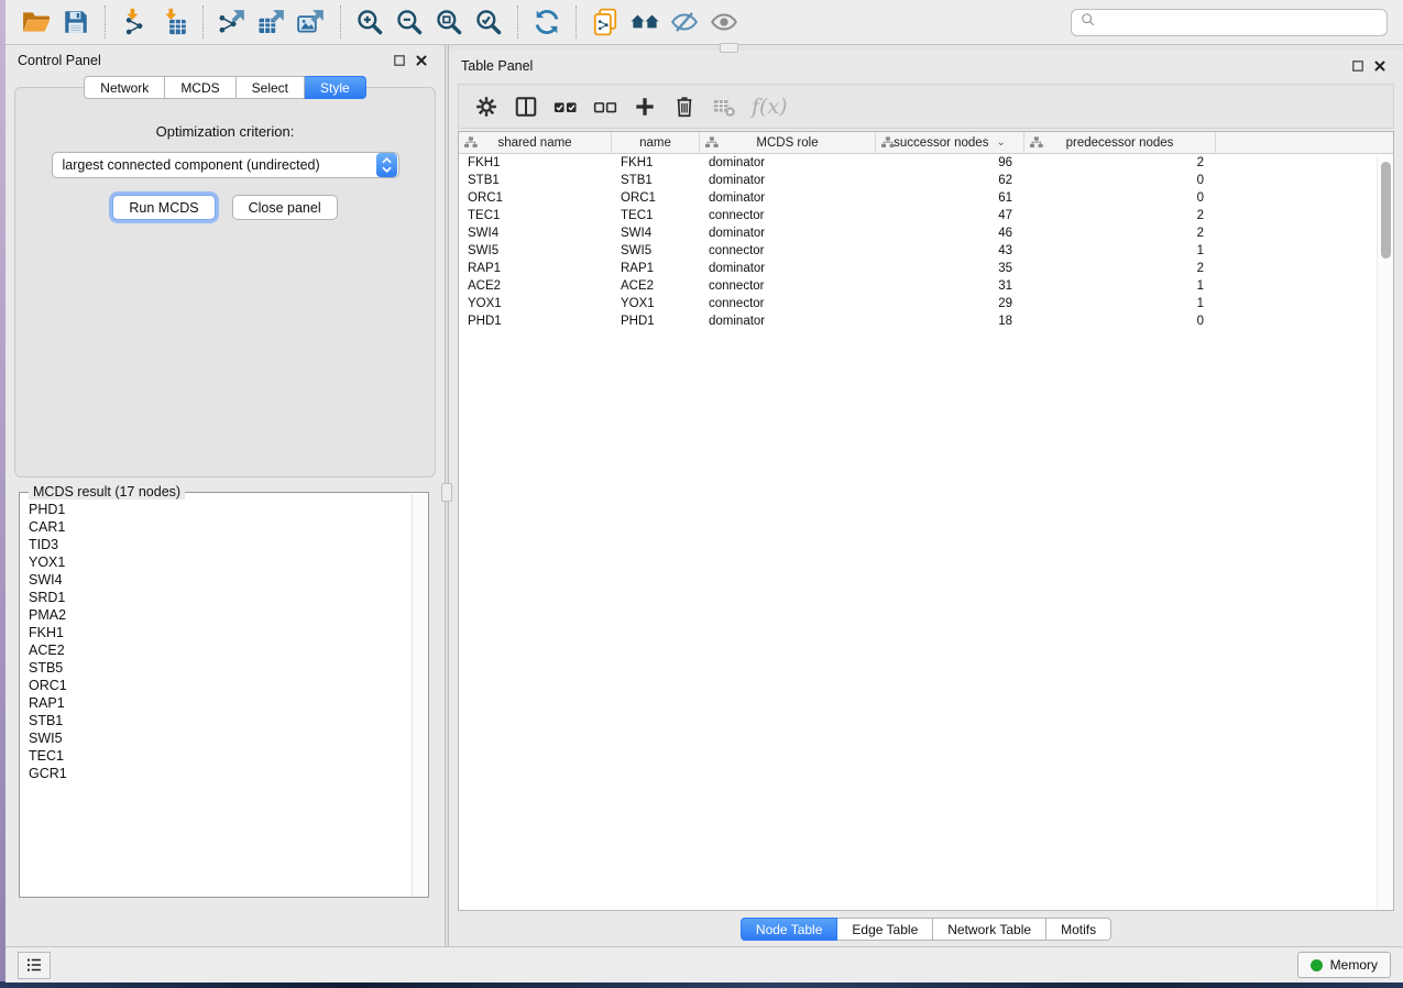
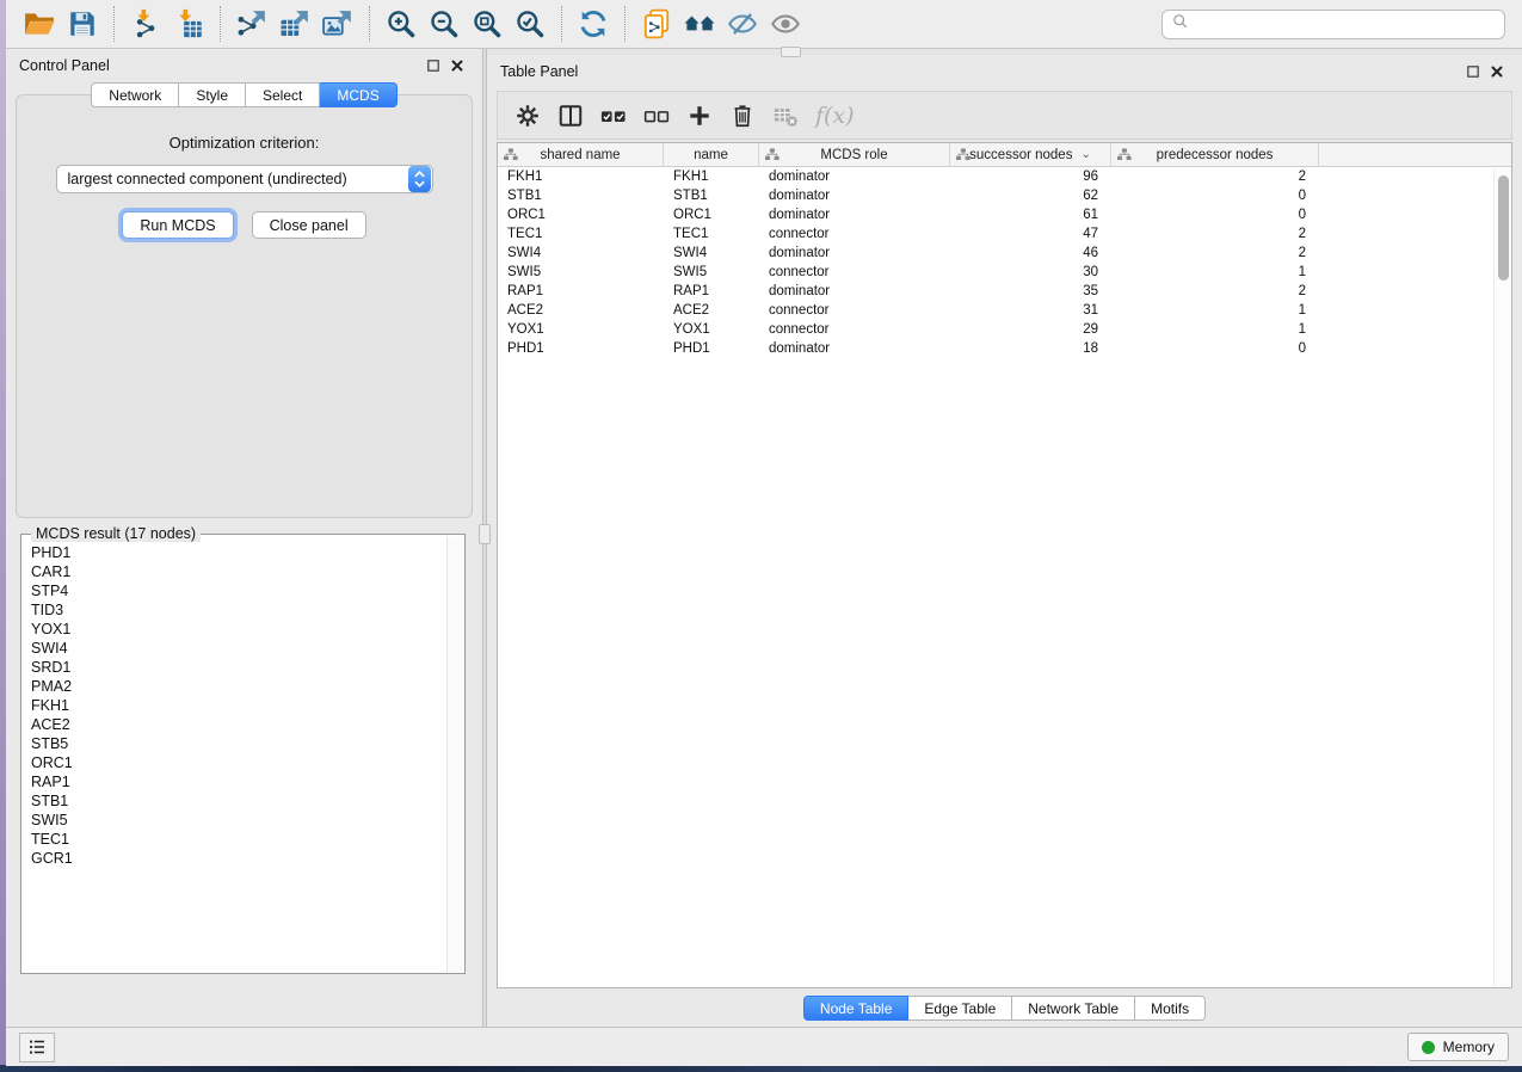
  Control Panel
  Network
- MCDS
+ Style
  Select
- Style
+ MCDS
  Optimization criterion:
  largest connected component (undirected)
  Run MCDS
  Close panel
  MCDS result (17 nodes)
  PHD1
  CAR1
+ STP4
  TID3
  YOX1
  SWI4
  SRD1
  PMA2
  FKH1
  ACE2
  STB5
  ORC1
  RAP1
  STB1
  SWI5
  TEC1
  GCR1
  Table Panel
  f(x)
  shared name
  name
  MCDS role
  successor nodes
  ⌄
  predecessor nodes
  FKH1
  FKH1
  dominator
  96
  2
  STB1
  STB1
  dominator
  62
  0
  ORC1
  ORC1
  dominator
  61
  0
  TEC1
  TEC1
  connector
  47
  2
  SWI4
  SWI4
  dominator
  46
  2
  SWI5
  SWI5
  connector
- 43
+ 30
  1
  RAP1
  RAP1
  dominator
  35
  2
  ACE2
  ACE2
  connector
  31
  1
  YOX1
  YOX1
  connector
  29
  1
  PHD1
  PHD1
  dominator
  18
  0
  Node Table
  Edge Table
  Network Table
  Motifs
  Memory
